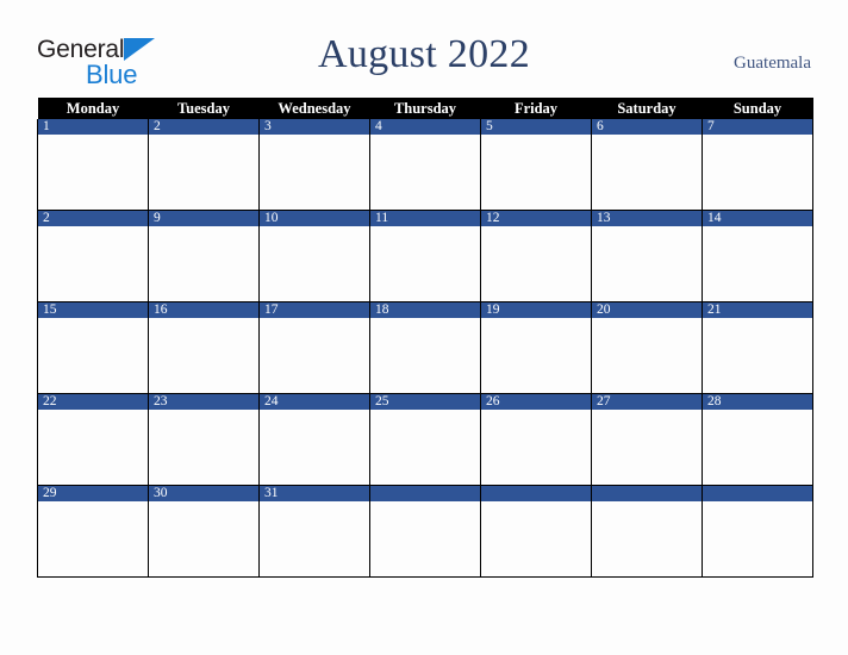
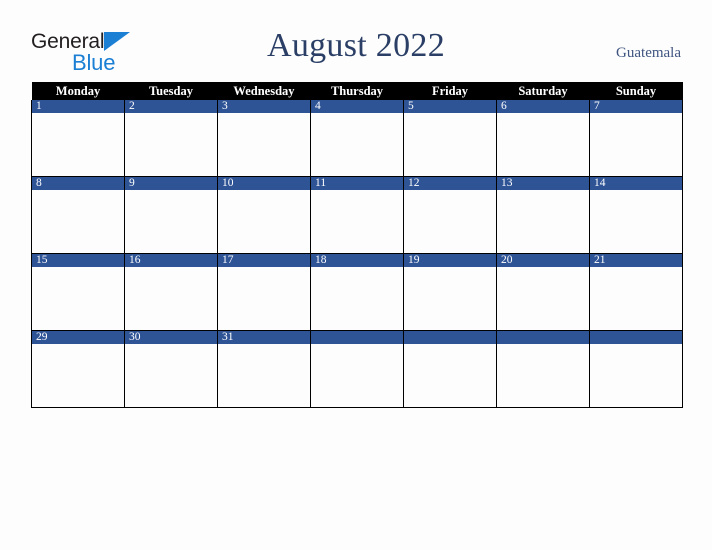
  General
  Blue
  August 2022
  Guatemala
  Monday	Tuesday	Wednesday	Thursday	Friday	Saturday	Sunday
  1	2	3	4	5	6	7
- 2	9	10	11	12	13	14
+ 8	9	10	11	12	13	14
  15	16	17	18	19	20	21
- 22	23	24	25	26	27	28
  29	30	31
